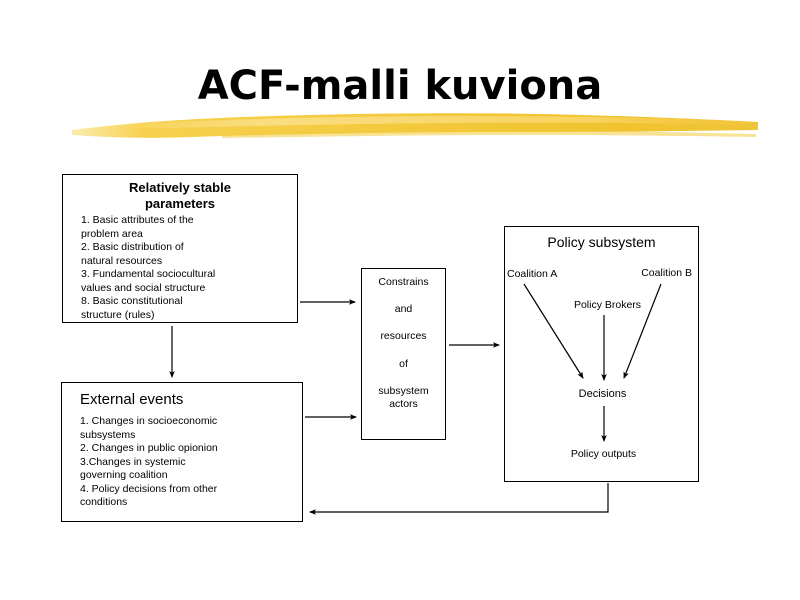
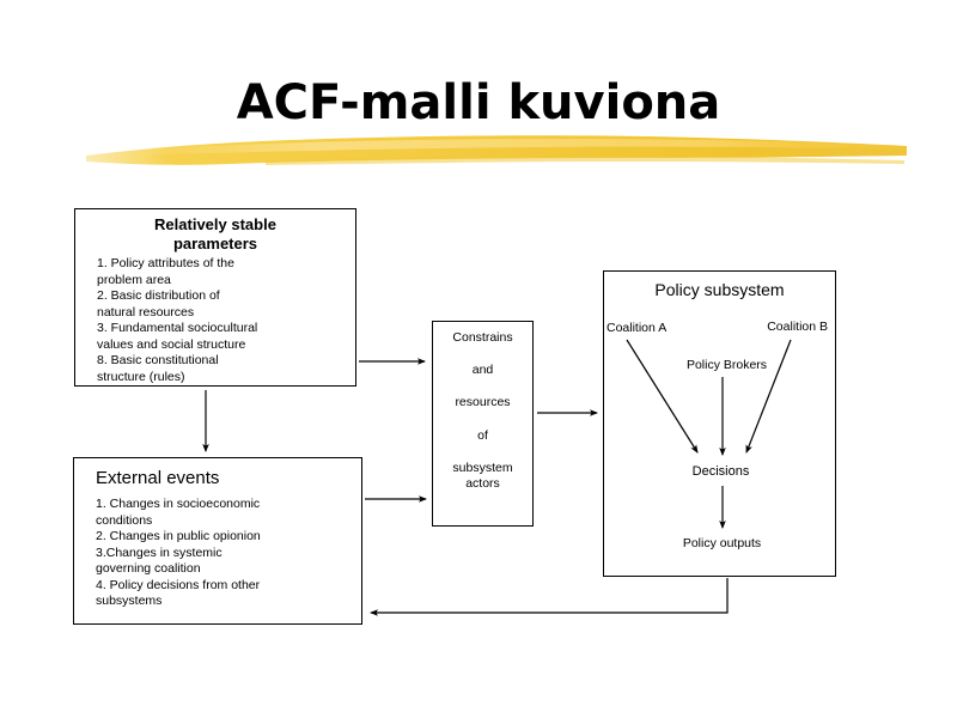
  ACF-malli kuviona
  Relatively stable
  parameters
- 1. Basic attributes of the
+ 1. Policy attributes of the
  problem area
  2. Basic distribution of
  natural resources
  3. Fundamental sociocultural
  values and social structure
  8. Basic constitutional
  structure (rules)
  External events
  1. Changes in socioeconomic
- subsystems
+ conditions
  2. Changes in public opionion
  3.Changes in systemic
  governing coalition
  4. Policy decisions from other
- conditions
+ subsystems
  Constrains
  and
  resources
  of
  subsystem
  actors
  Policy subsystem
  Coalition A
  Coalition B
  Policy Brokers
  Decisions
  Policy outputs
